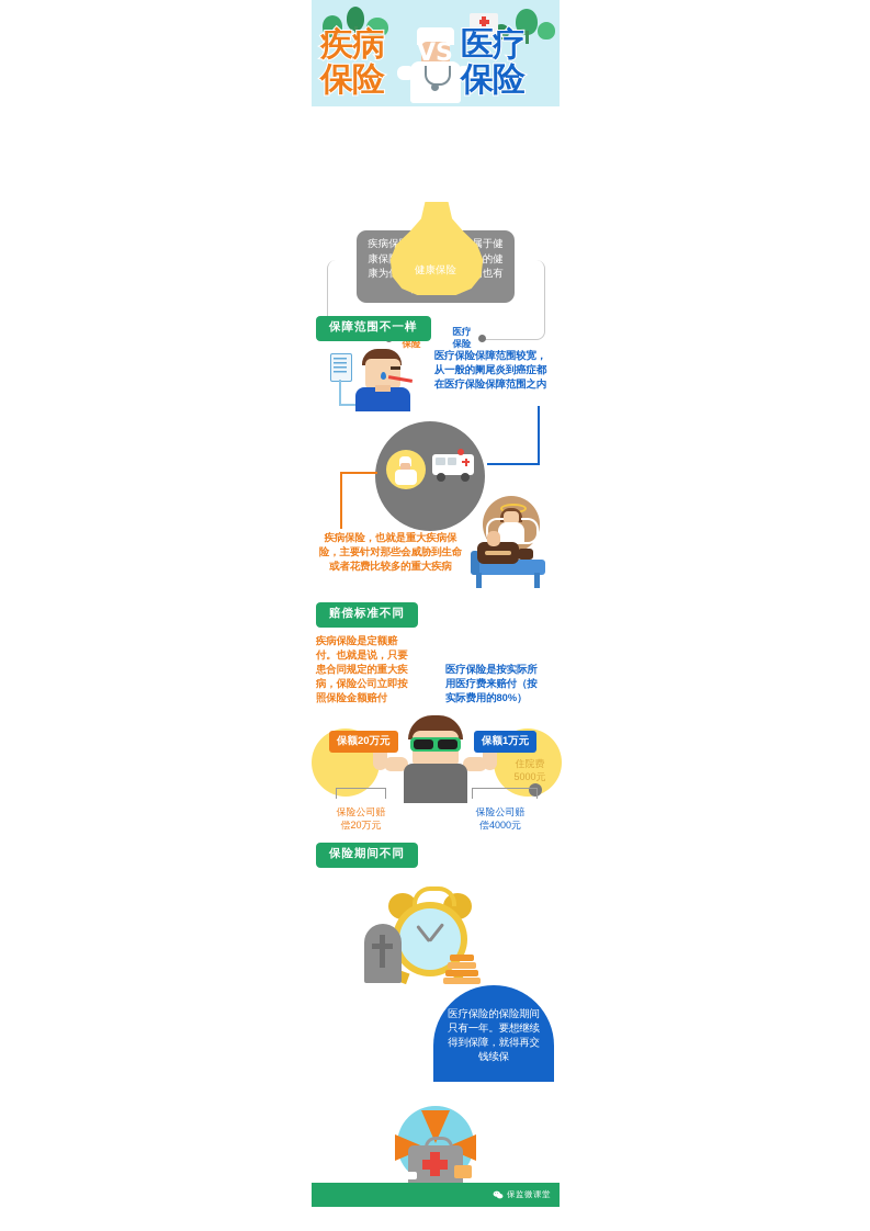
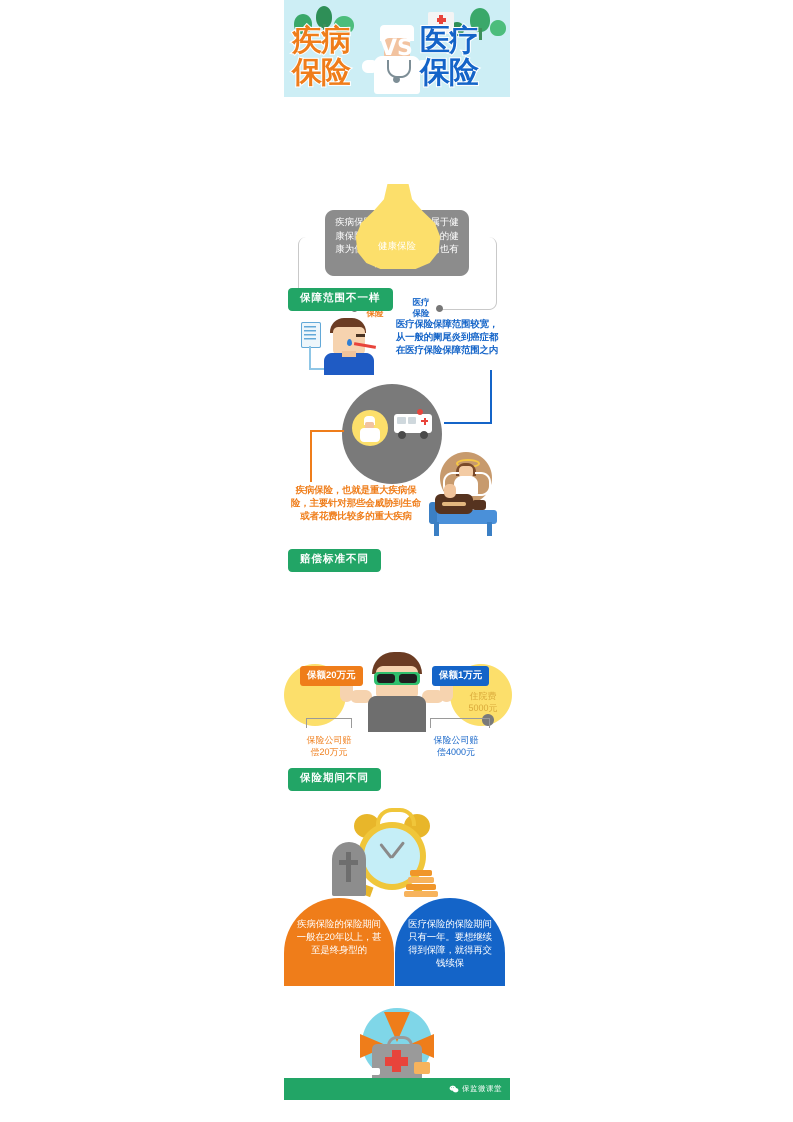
  疾病
  保险
  VS
  医疗
  保险
  健康保险
  保险
  医疗
  保险
  保障范围不一样
  医疗保险保障范围较宽，从一般的阑尾炎到癌症都在医疗保险保障范围之内
  疾病保险，也就是重大疾病保险，主要针对那些会威胁到生命或者花费比较多的重大疾病
  赔偿标准不同
- 疾病保险是定额赔付。也就是说，只要患合同规定的重大疾病，保险公司立即按照保险金额赔付
- 医疗保险是按实际所用医疗费来赔付（按实际费用的80%）
  保额20万元
  保额1万元
  住院费
  5000元
  保险公司赔
  偿20万元
  保险公司赔
  偿4000元
  保险期间不同
+ 疾病保险的保险期间一般在20年以上，甚至是终身型的
  医疗保险的保险期间只有一年。要想继续得到保障，就得再交钱续保
  保监微课堂
